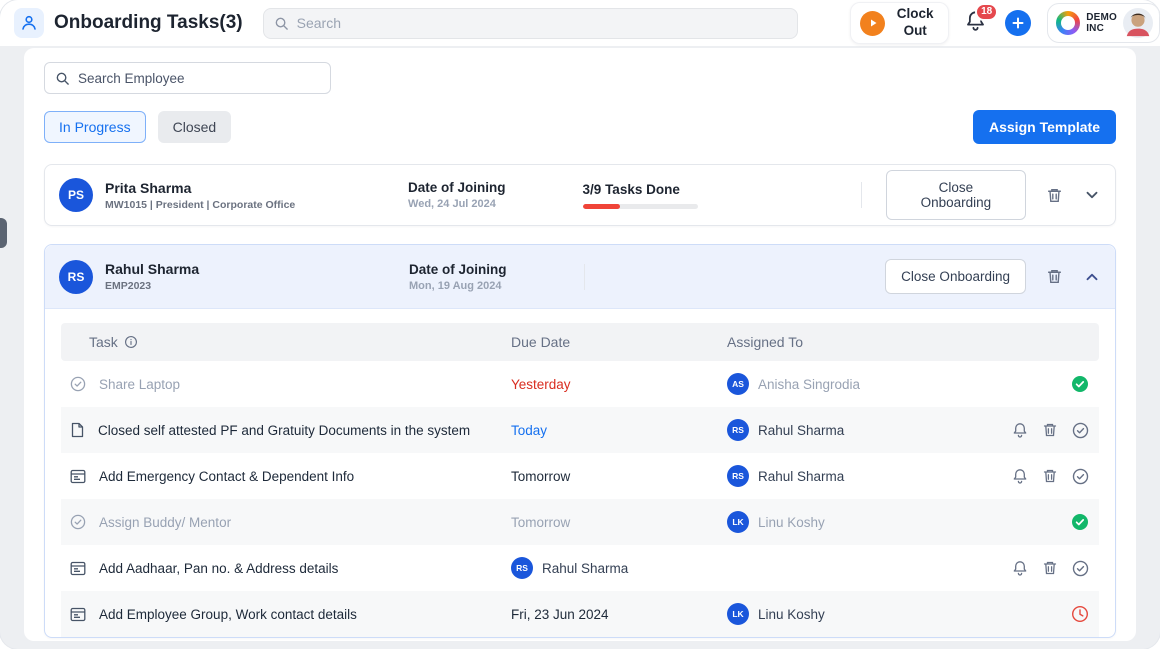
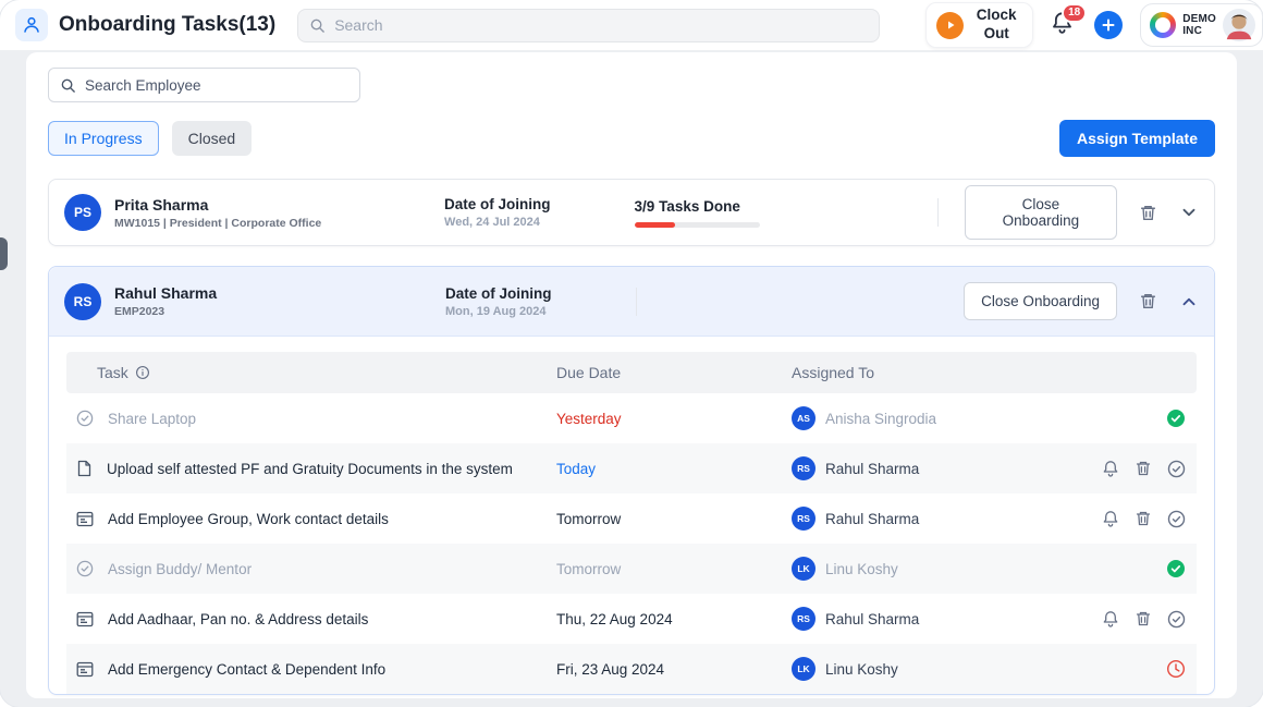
- Onboarding Tasks(3)
+ Onboarding Tasks(13)
  Search
  Clock Out
  18
  DEMO
  INC
  Search Employee
  In Progress
  Closed
  Assign Template
  PS
  Prita Sharma
  MW1015 | President | Corporate Office
  Date of Joining
  Wed, 24 Jul 2024
  3/9 Tasks Done
  Close Onboarding
  RS
  Rahul Sharma
  EMP2023
  Date of Joining
  Mon, 19 Aug 2024
  Close Onboarding
  Task
  Due Date
  Assigned To
  Share Laptop
  Yesterday
  AS
  Anisha Singrodia
- Closed self attested PF and Gratuity Documents in the system
+ Upload self attested PF and Gratuity Documents in the system
  Today
  RS
  Rahul Sharma
- Add Emergency Contact & Dependent Info
+ Add Employee Group, Work contact details
  Tomorrow
  RS
  Rahul Sharma
  Assign Buddy/ Mentor
  Tomorrow
  LK
  Linu Koshy
  Add Aadhaar, Pan no. & Address details
+ Thu, 22 Aug 2024
  RS
  Rahul Sharma
- Add Employee Group, Work contact details
+ Add Emergency Contact & Dependent Info
- Fri, 23 Jun 2024
+ Fri, 23 Aug 2024
  LK
  Linu Koshy
